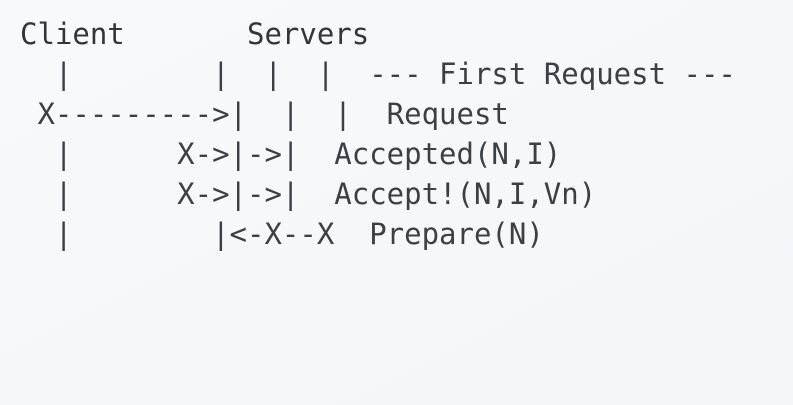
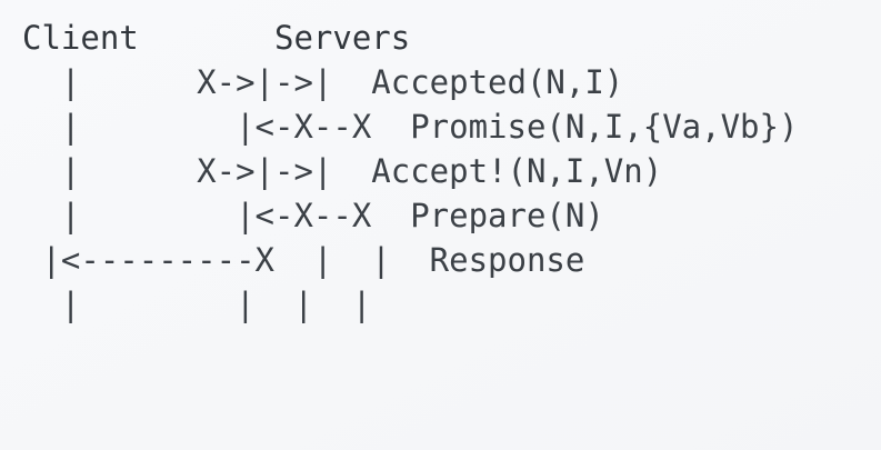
  Client Servers
- | | | | --- First Request ---
- X--------->| | | Request
  | X->|->| Accepted(N,I)
+ | |<-X--X Promise(N,I,{Va,Vb})
  | X->|->| Accept!(N,I,Vn)
  | |<-X--X Prepare(N)
+ |<---------X | | Response
+ | | | |
